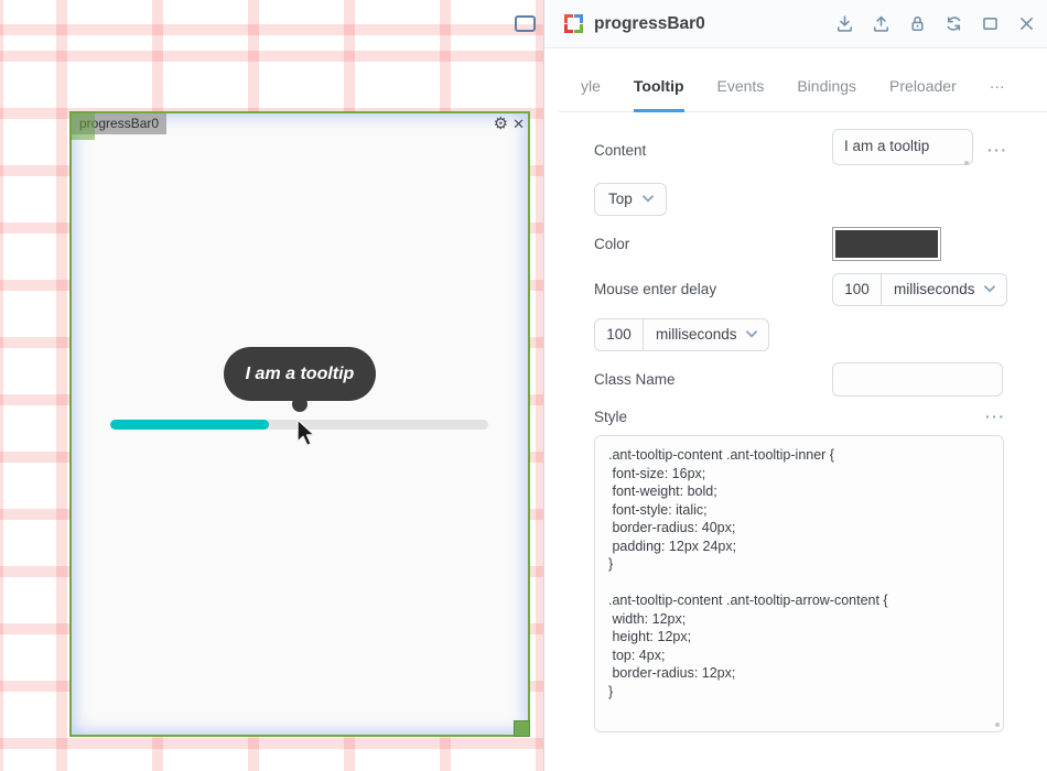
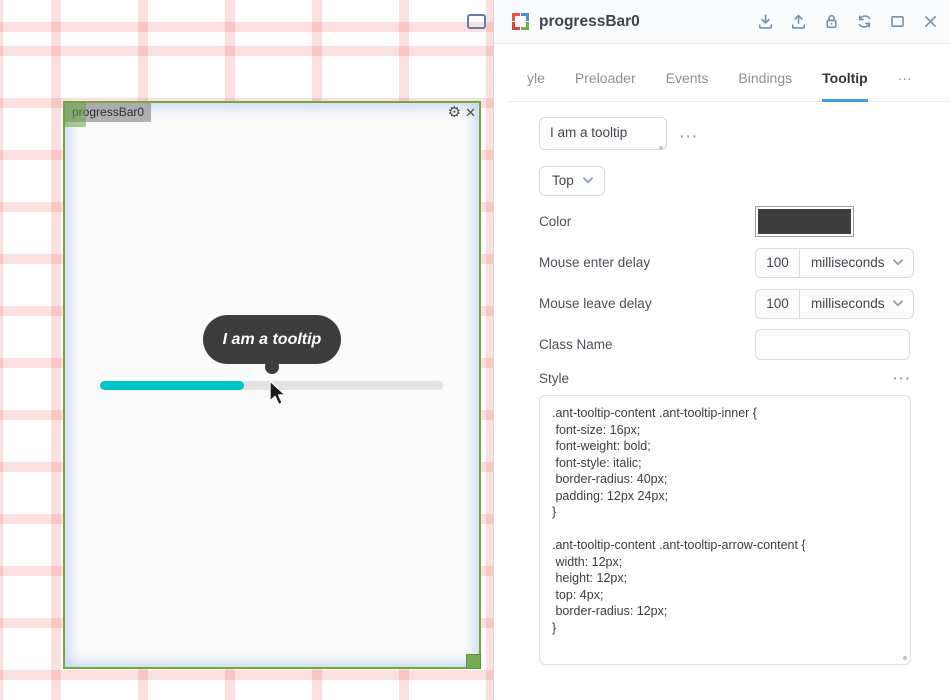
  progressBar0
  ⚙
  ✕
  I am a tooltip
  progressBar0
  yle
- Tooltip
+ Preloader
  Events
  Bindings
- Preloader
+ Tooltip
  ···
- Content
  I am a tooltip
  ···
  Top
  Color
  Mouse enter delay
  100
  milliseconds
+ Mouse leave delay
  100
  milliseconds
  Class Name
  Style
  ···
  .ant-tooltip-content .ant-tooltip-inner {
  font-size: 16px;
  font-weight: bold;
  font-style: italic;
  border-radius: 40px;
  padding: 12px 24px;
  }
  .ant-tooltip-content .ant-tooltip-arrow-content {
  width: 12px;
  height: 12px;
  top: 4px;
  border-radius: 12px;
  }
